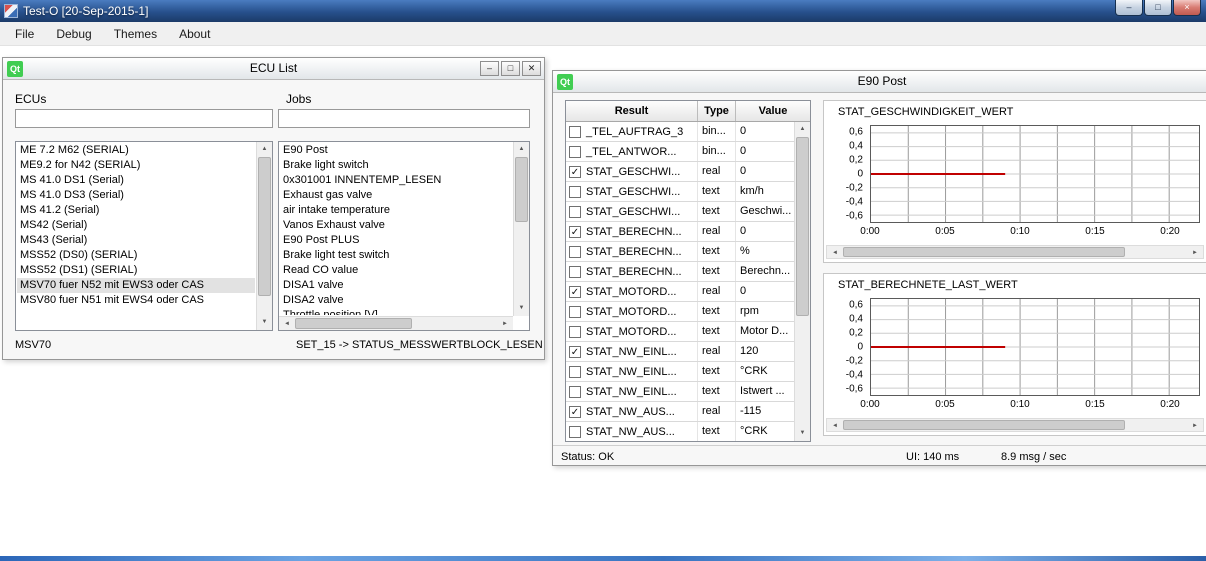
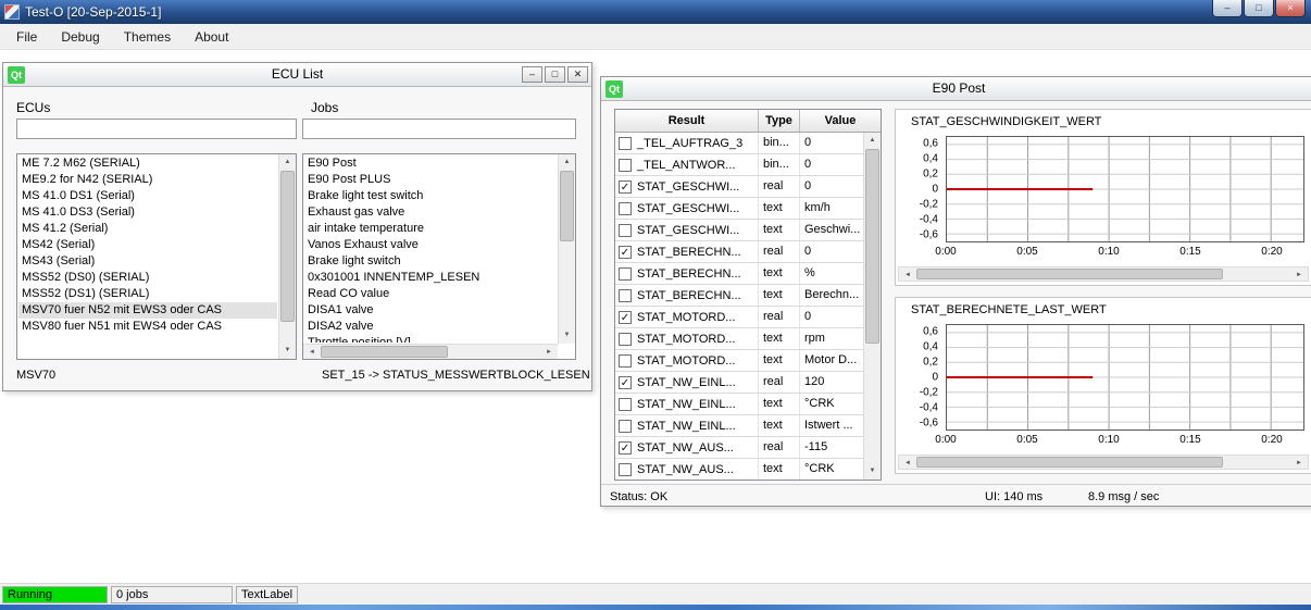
  Test-O [20-Sep-2015-1]
  –
  □
  ×
  File
  Debug
  Themes
  About
  Qt
  ECU List
  –
  □
  ✕
  ECUs
  Jobs
  ME 7.2 M62 (SERIAL)
  ME9.2 for N42 (SERIAL)
  MS 41.0 DS1 (Serial)
  MS 41.0 DS3 (Serial)
  MS 41.2 (Serial)
  MS42 (Serial)
  MS43 (Serial)
  MSS52 (DS0) (SERIAL)
  MSS52 (DS1) (SERIAL)
  MSV70 fuer N52 mit EWS3 oder CAS
  MSV80 fuer N51 mit EWS4 oder CAS
  E90 Post
- Brake light switch
+ E90 Post PLUS
- 0x301001 INNENTEMP_LESEN
+ Brake light test switch
  Exhaust gas valve
  air intake temperature
  Vanos Exhaust valve
- E90 Post PLUS
+ Brake light switch
- Brake light test switch
+ 0x301001 INNENTEMP_LESEN
  Read CO value
  DISA1 valve
  DISA2 valve
  MSV70
  SET_15 -> STATUS_MESSWERTBLOCK_LESEN
  Qt
  E90 Post
  Result
  Type
  Value
  _TEL_AUFTRAG_3
  bin...
  0
  _TEL_ANTWOR...
  bin...
  0
  ✓
  STAT_GESCHWI...
  real
  0
  STAT_GESCHWI...
  text
  km/h
  STAT_GESCHWI...
  text
  Geschwi...
  ✓
  STAT_BERECHN...
  real
  0
  STAT_BERECHN...
  text
  %
  STAT_BERECHN...
  text
  Berechn...
  ✓
  STAT_MOTORD...
  real
  0
  STAT_MOTORD...
  text
  rpm
  STAT_MOTORD...
  text
  Motor D...
  ✓
  STAT_NW_EINL...
  real
  120
  STAT_NW_EINL...
  text
  °CRK
  STAT_NW_EINL...
  text
  Istwert ...
  ✓
  STAT_NW_AUS...
  real
  -115
  STAT_NW_AUS...
  text
  °CRK
  STAT_GESCHWINDIGKEIT_WERT
  0,6
  0,4
  0,2
  0
  -0,2
  -0,4
  -0,6
  0:00
  0:05
  0:10
  0:15
  0:20
  STAT_BERECHNETE_LAST_WERT
  0,6
  0,4
  0,2
  0
  -0,2
  -0,4
  -0,6
  0:00
  0:05
  0:10
  0:15
  0:20
  Status: OK
  UI: 140 ms
  8.9 msg / sec
+ Running
+ 0 jobs
+ TextLabel
